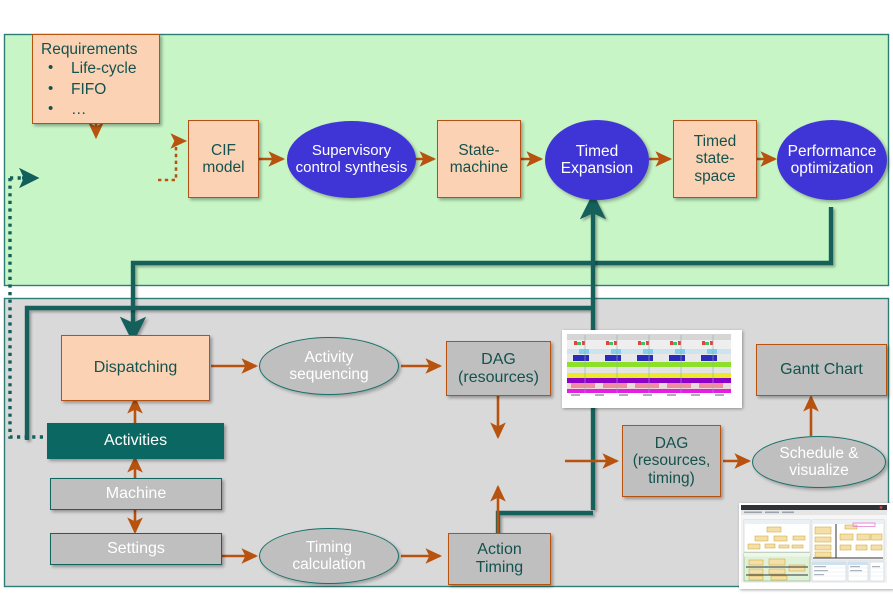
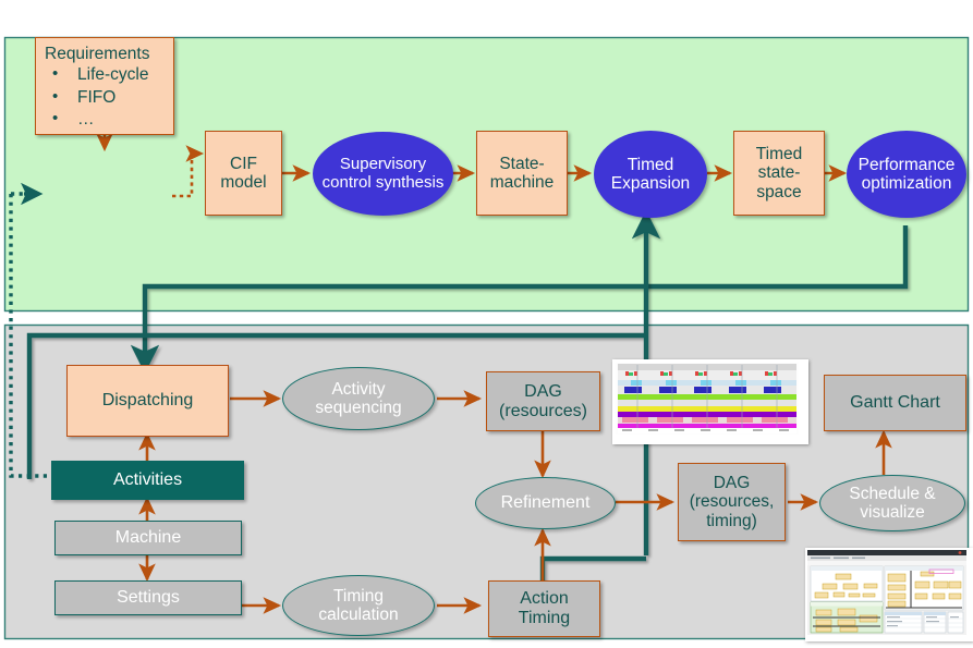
  Requirements
  Life-cycle
  FIFO
  …
  CIF
  model
  Supervisory
  control synthesis
  State-
  machine
  Timed
  Expansion
  Timed
  state-
  space
  Performance
  optimization
  Dispatching
  Activities
  Machine
  Settings
  Activity
  sequencing
  Timing
  calculation
  DAG
  (resources)
  Action
  Timing
+ Refinement
  DAG
  (resources,
  timing)
  Schedule &
  visualize
  Gantt Chart
